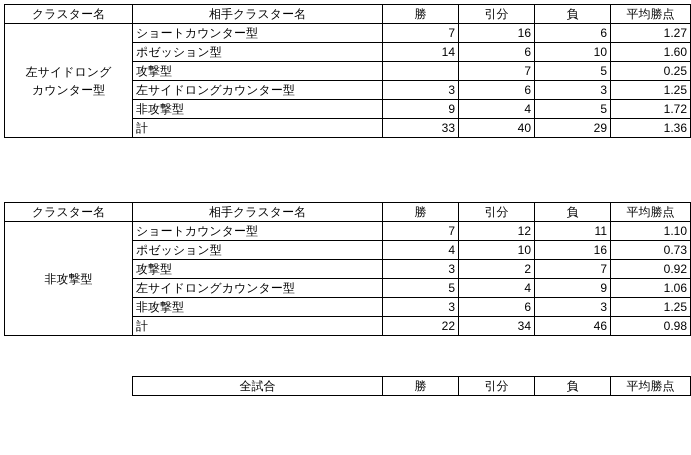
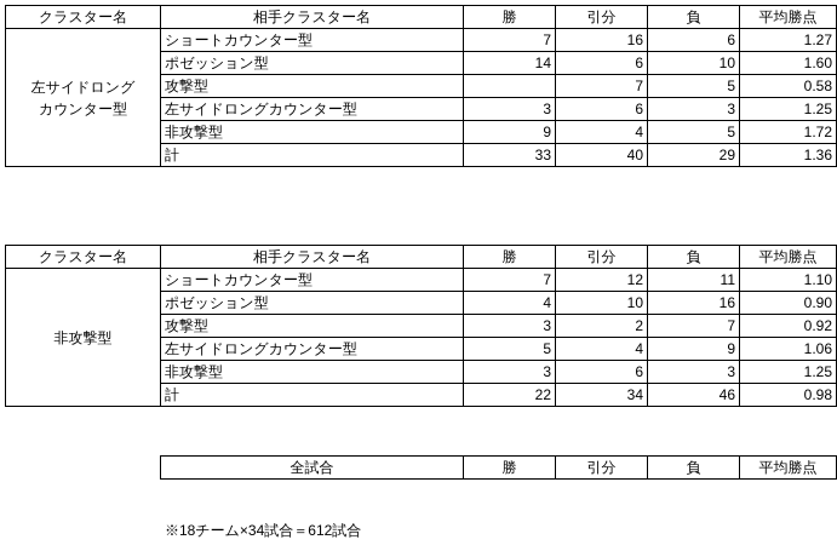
  クラスター名	相手クラスター名	勝	引分	負	平均勝点
  左サイドロング カウンター型	ショートカウンター型	7	16	6	1.27
  ポゼッション型	14	6	10	1.60
- 攻撃型		7	5	0.25
+ 攻撃型		7	5	0.58
  左サイドロングカウンター型	3	6	3	1.25
  非攻撃型	9	4	5	1.72
  計	33	40	29	1.36
  クラスター名	相手クラスター名	勝	引分	負	平均勝点
  非攻撃型	ショートカウンター型	7	12	11	1.10
- ポゼッション型	4	10	16	0.73
+ ポゼッション型	4	10	16	0.90
  攻撃型	3	2	7	0.92
  左サイドロングカウンター型	5	4	9	1.06
  非攻撃型	3	6	3	1.25
  計	22	34	46	0.98
  全試合	勝	引分	負	平均勝点
+ ※18チーム×34試合＝612試合
